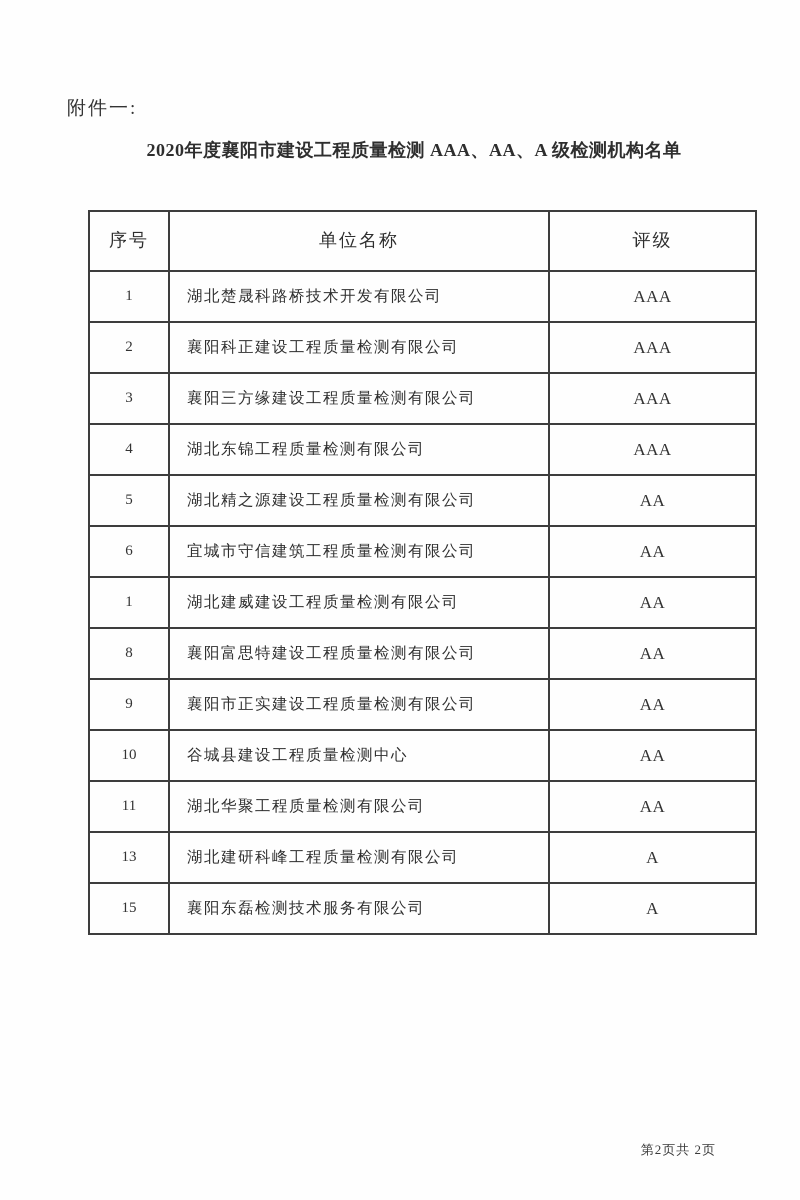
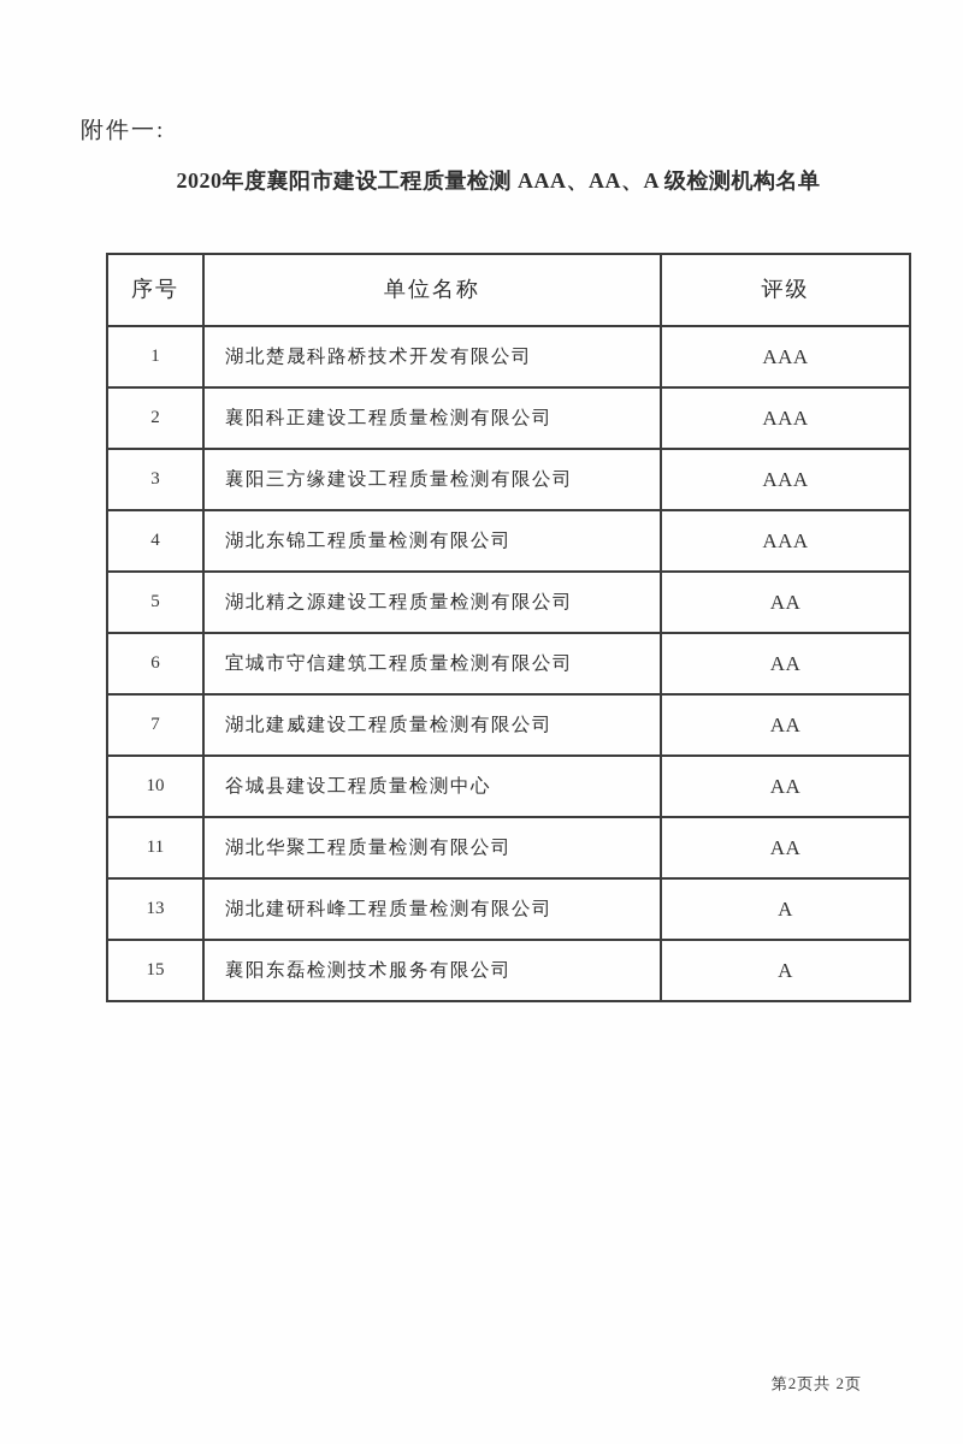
  附件一:
  2020年度襄阳市建设工程质量检测 AAA、AA、A 级检测机构名单
  序号	单位名称	评级
  1	湖北楚晟科路桥技术开发有限公司	AAA
  2	襄阳科正建设工程质量检测有限公司	AAA
  3	襄阳三方缘建设工程质量检测有限公司	AAA
  4	湖北东锦工程质量检测有限公司	AAA
  5	湖北精之源建设工程质量检测有限公司	AA
  6	宜城市守信建筑工程质量检测有限公司	AA
- 1	湖北建威建设工程质量检测有限公司	AA
+ 7	湖北建威建设工程质量检测有限公司	AA
- 8	襄阳富思特建设工程质量检测有限公司	AA
- 9	襄阳市正实建设工程质量检测有限公司	AA
  10	谷城县建设工程质量检测中心	AA
  11	湖北华聚工程质量检测有限公司	AA
  13	湖北建研科峰工程质量检测有限公司	A
  15	襄阳东磊检测技术服务有限公司	A
  第2页共 2页
